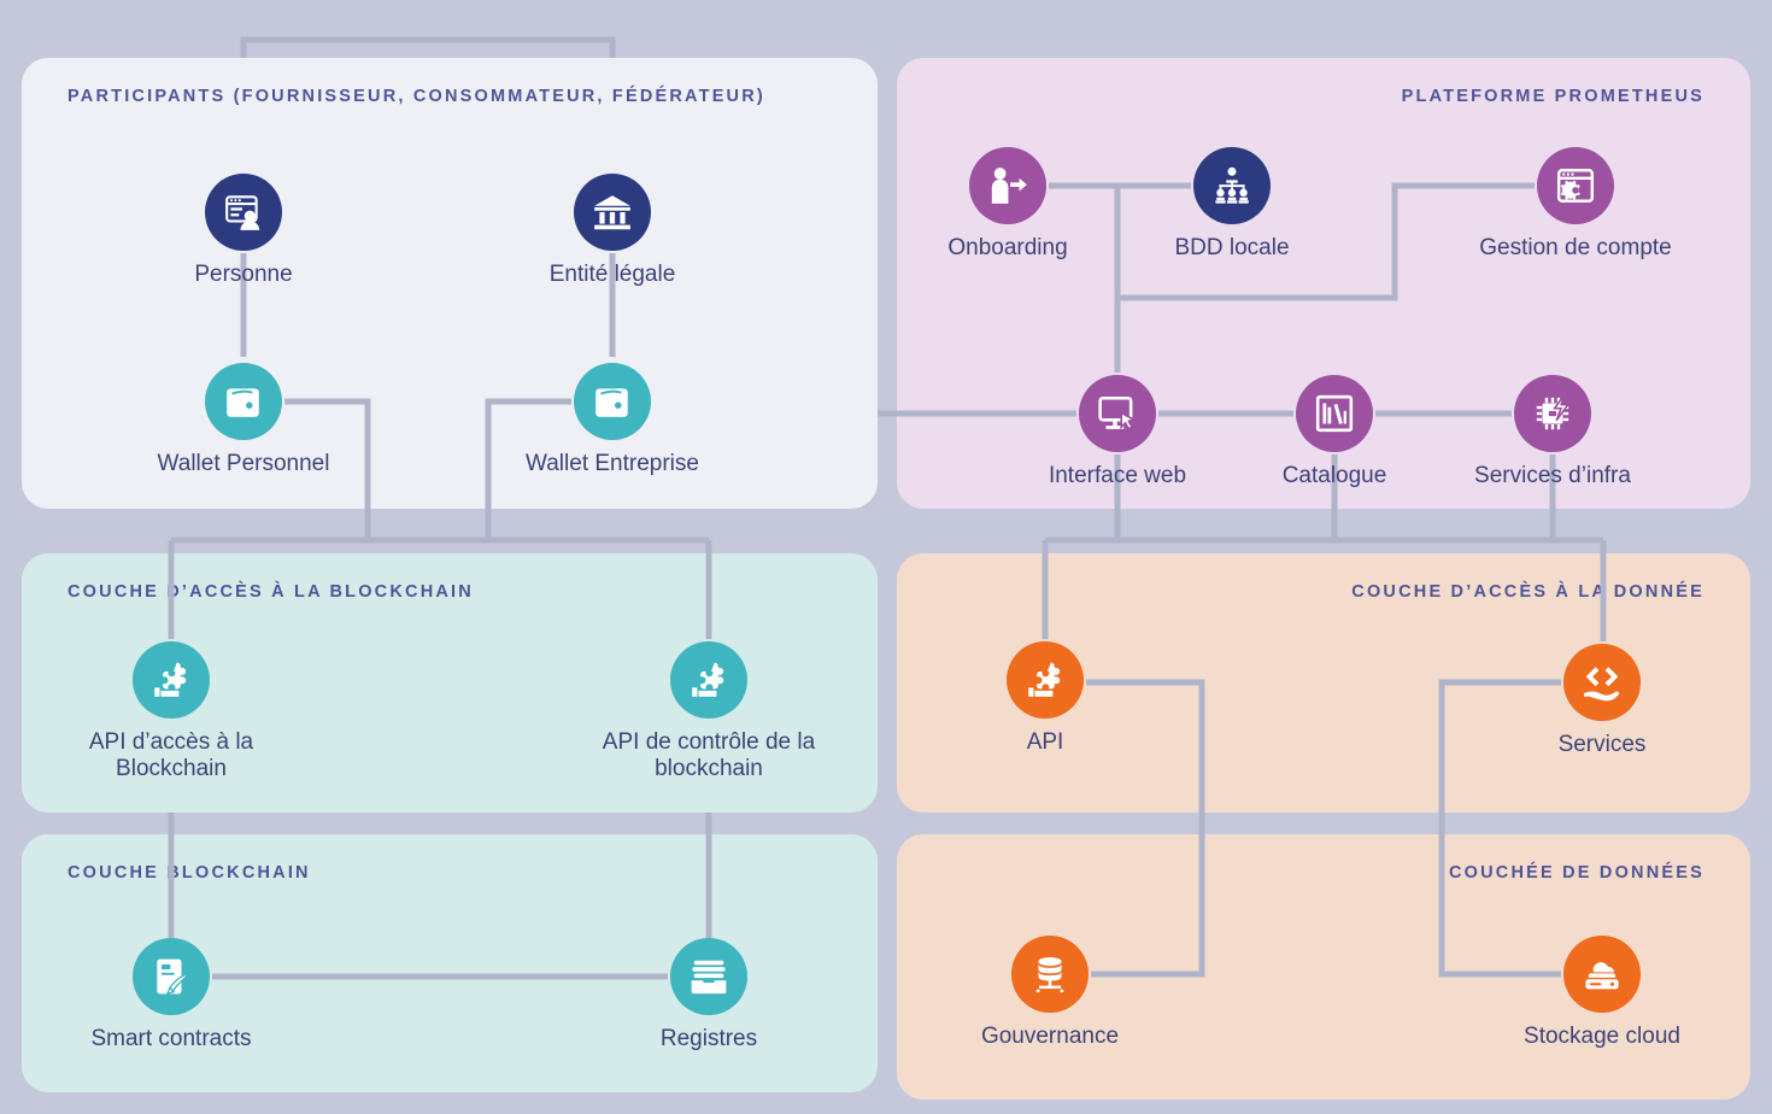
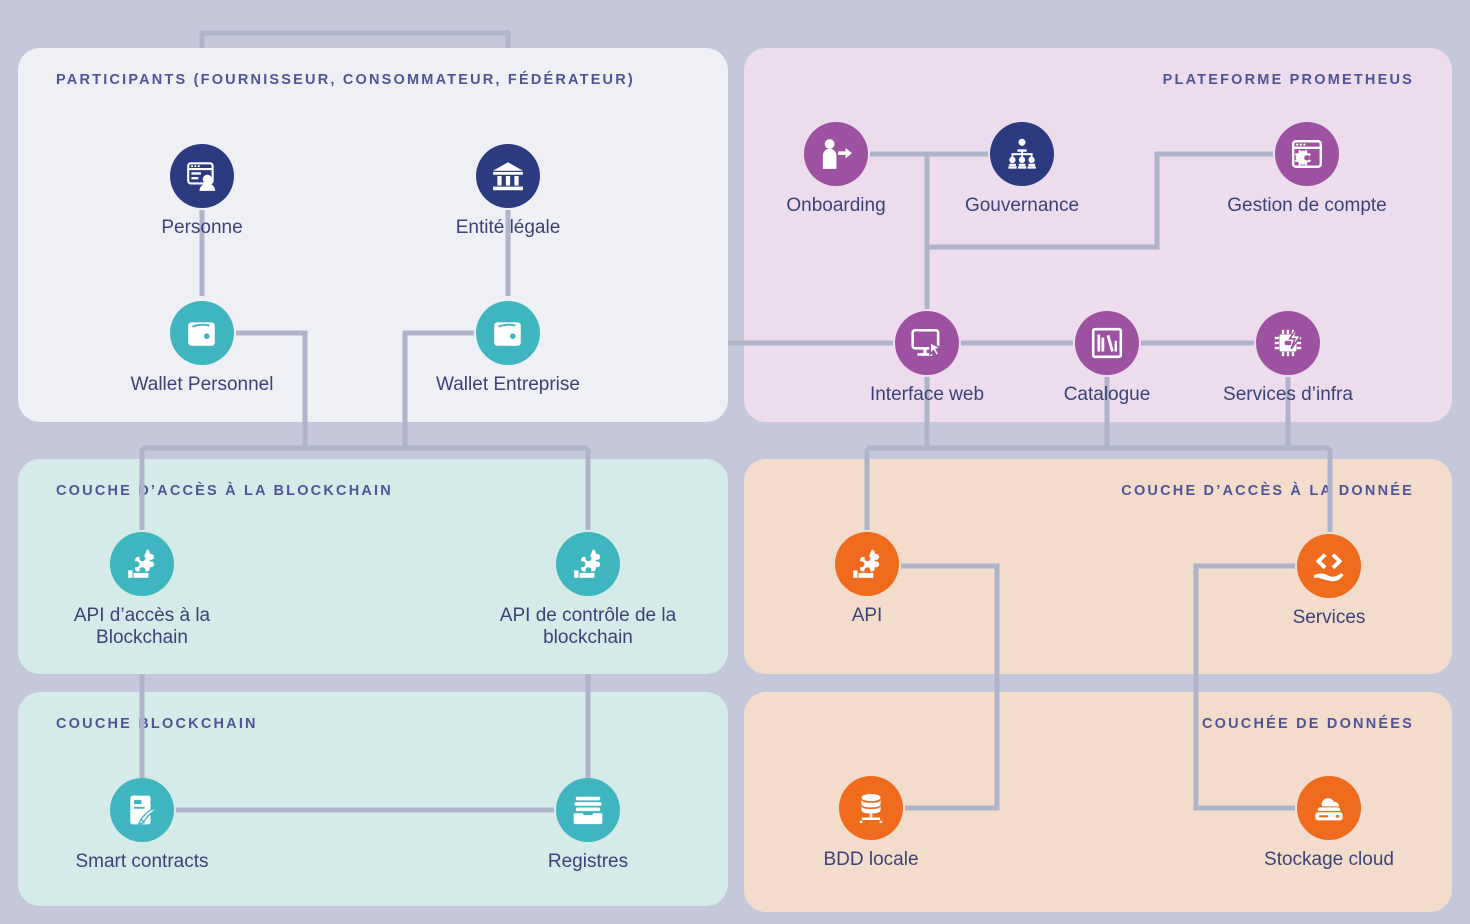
  PARTICIPANTS (FOURNISSEUR, CONSOMMATEUR, FÉDÉRATEUR)
  PLATEFORME PROMETHEUS
  COUCHE D’ACCÈS À LA BLOCKCHAIN
  COUCHE D’ACCÈS À LA DONNÉE
  COUCHE BLOCKCHAIN
  COUCHÉE DE DONNÉES
  Personne
  Entité légale
  Wallet Personnel
  Wallet Entreprise
  Onboarding
- BDD locale
+ Gouvernance
  Gestion de compte
  Interface web
  Catalogue
  Services d’infra
  API d’accès à la
  Blockchain
  API de contrôle de la
  blockchain
  API
  Services
  Smart contracts
  Registres
- Gouvernance
+ BDD locale
  Stockage cloud
